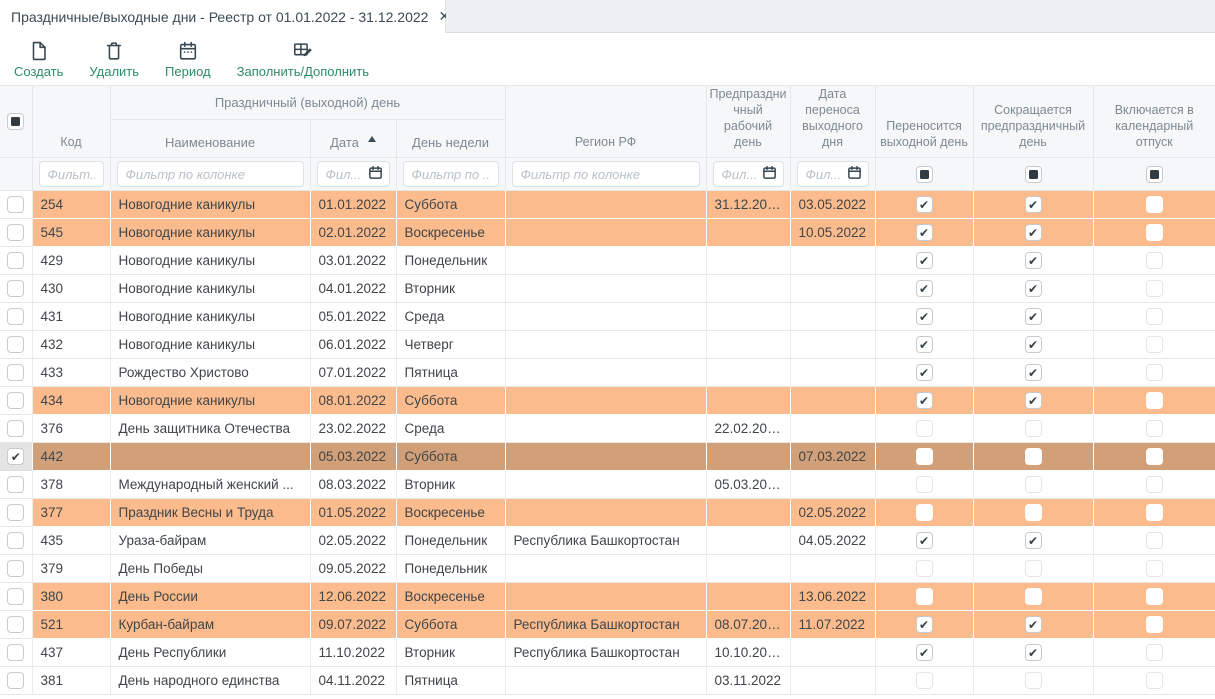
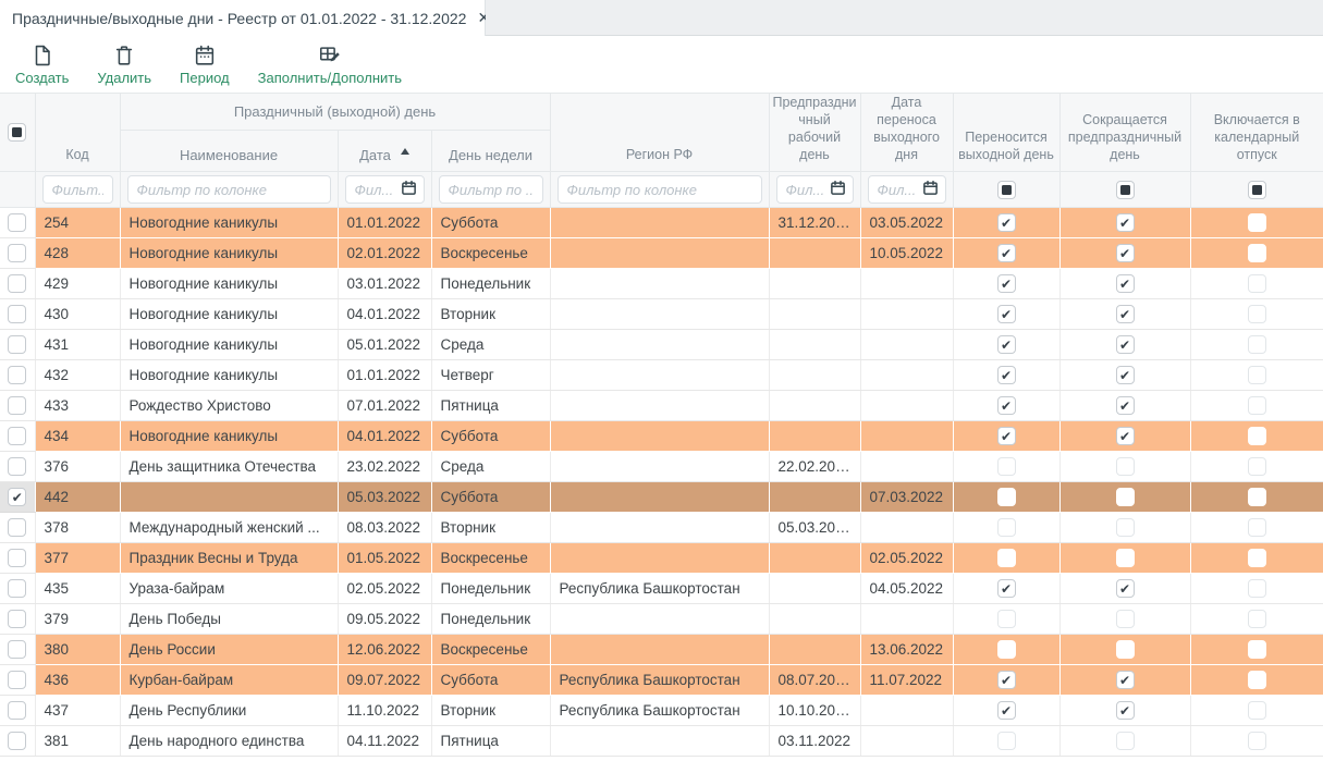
  Праздничные/выходные дни - Реестр от 01.01.2022 - 31.12.2022
  ✕
  Создать
  Удалить
  Период
  Заполнить/Дополнить
  	Код	Праздничный (выходной) день	Регион РФ	Предпраздничный рабочий день	Дата переноса выходного дня	Переносится выходной день	Сокращается предпраздничный день	Включается в календарный отпуск
  Наименование	Дата	День недели
  	Фильт.	Фильтр по колонке	Фил...	Фильтр по ..	Фильтр по колонке	Фил...	Фил...
  	254	Новогодние каникулы	01.01.2022	Суббота		31.12.2021	03.05.2022	✔	✔
- 	545	Новогодние каникулы	02.01.2022	Воскресенье			10.05.2022	✔	✔
+ 	428	Новогодние каникулы	02.01.2022	Воскресенье			10.05.2022	✔	✔
  	429	Новогодние каникулы	03.01.2022	Понедельник				✔	✔
  	430	Новогодние каникулы	04.01.2022	Вторник				✔	✔
  	431	Новогодние каникулы	05.01.2022	Среда				✔	✔
- 	432	Новогодние каникулы	06.01.2022	Четверг				✔	✔
+ 	432	Новогодние каникулы	01.01.2022	Четверг				✔	✔
  	433	Рождество Христово	07.01.2022	Пятница				✔	✔
- 	434	Новогодние каникулы	08.01.2022	Суббота				✔	✔
+ 	434	Новогодние каникулы	04.01.2022	Суббота				✔	✔
  	376	День защитника Отечества	23.02.2022	Среда		22.02.2022
  ✔	442		05.03.2022	Суббота			07.03.2022
  	378	Международный женский ...	08.03.2022	Вторник		05.03.2022
  	377	Праздник Весны и Труда	01.05.2022	Воскресенье			02.05.2022
  	435	Ураза-байрам	02.05.2022	Понедельник	Республика Башкортостан		04.05.2022	✔	✔
  	379	День Победы	09.05.2022	Понедельник
  	380	День России	12.06.2022	Воскресенье			13.06.2022
- 	521	Курбан-байрам	09.07.2022	Суббота	Республика Башкортостан	08.07.2022	11.07.2022	✔	✔
+ 	436	Курбан-байрам	09.07.2022	Суббота	Республика Башкортостан	08.07.2022	11.07.2022	✔	✔
  	437	День Республики	11.10.2022	Вторник	Республика Башкортостан	10.10.2022		✔	✔
  	381	День народного единства	04.11.2022	Пятница		03.11.2022
